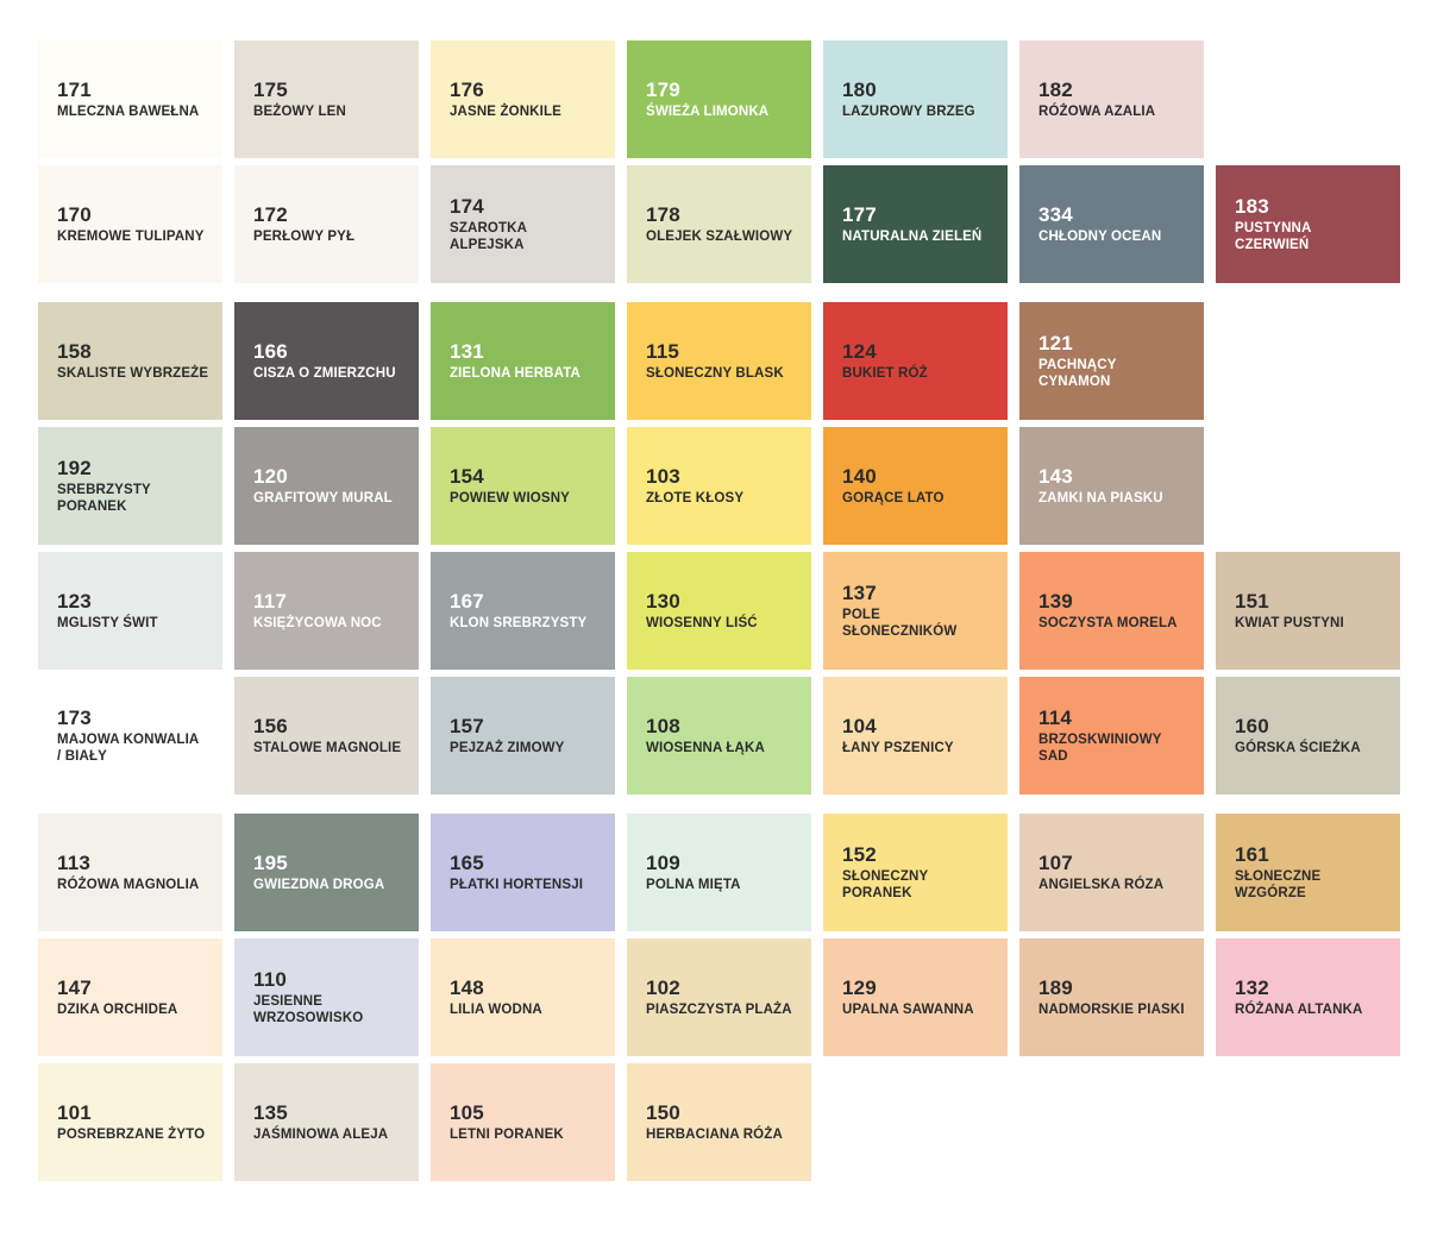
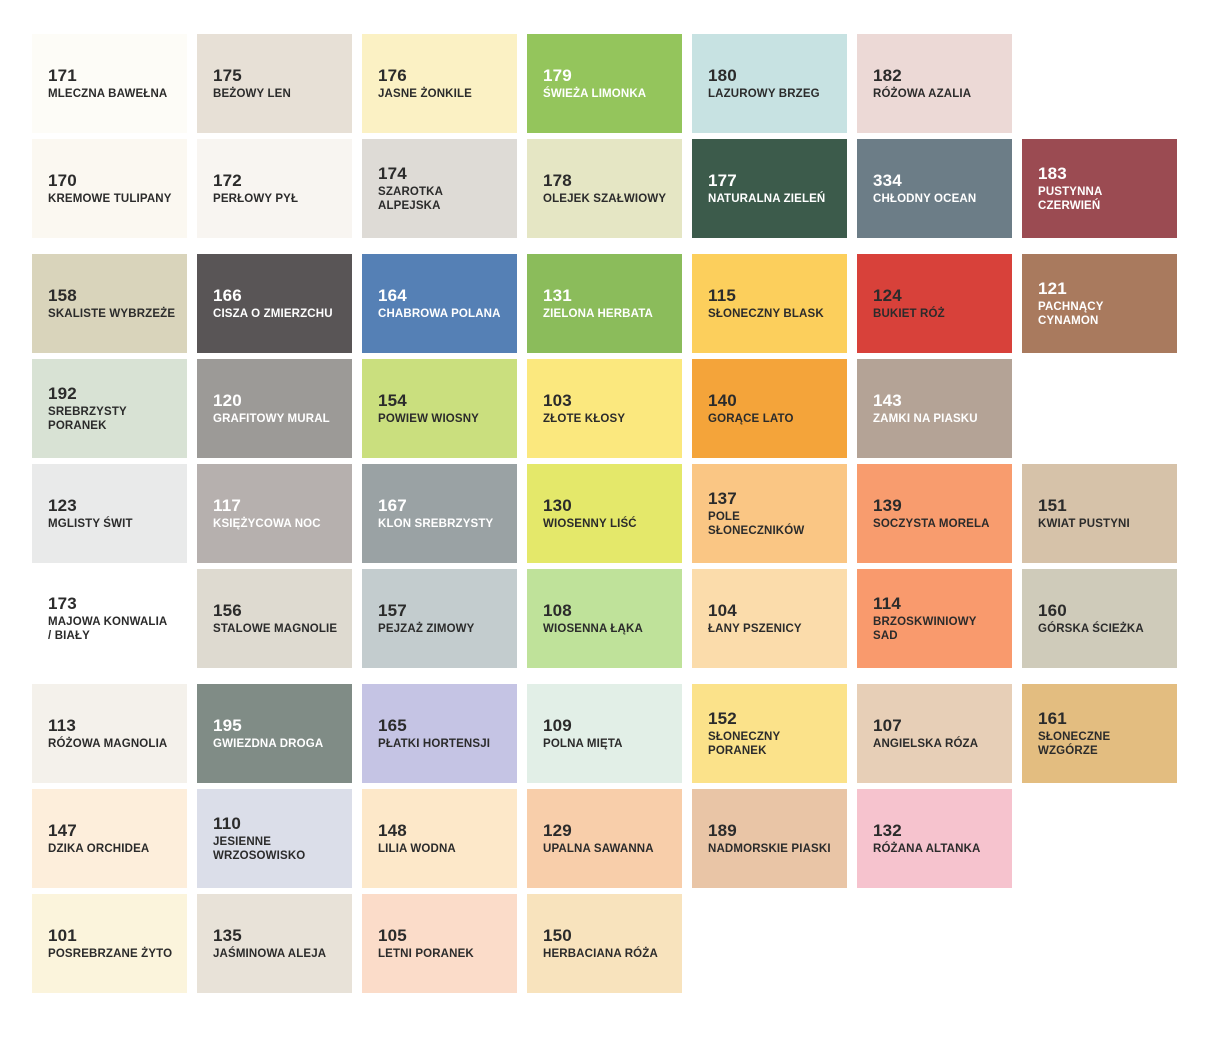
  171
  MLECZNA BAWEŁNA
  175
  BEŻOWY LEN
  176
  JASNE ŻONKILE
  179
  ŚWIEŻA LIMONKA
  180
  LAZUROWY BRZEG
  182
  RÓŻOWA AZALIA
  170
  KREMOWE TULIPANY
  172
  PERŁOWY PYŁ
  174
  SZAROTKA ALPEJSKA
  178
  OLEJEK SZAŁWIOWY
  177
  NATURALNA ZIELEŃ
  334
  CHŁODNY OCEAN
  183
  PUSTYNNA
  CZERWIEŃ
  158
  SKALISTE WYBRZEŻE
  166
  CISZA O ZMIERZCHU
+ 164
+ CHABROWA POLANA
  131
  ZIELONA HERBATA
  115
  SŁONECZNY BLASK
  124
  BUKIET RÓŻ
  121
  PACHNĄCY
  CYNAMON
  192
  SREBRZYSTY
  PORANEK
  120
  GRAFITOWY MURAL
  154
  POWIEW WIOSNY
  103
  ZŁOTE KŁOSY
  140
  GORĄCE LATO
  143
  ZAMKI NA PIASKU
  123
  MGLISTY ŚWIT
  117
  KSIĘŻYCOWA NOC
  167
  KLON SREBRZYSTY
  130
  WIOSENNY LIŚĆ
  137
  POLE
  SŁONECZNIKÓW
  139
  SOCZYSTA MORELA
  151
  KWIAT PUSTYNI
  173
  MAJOWA KONWALIA
  / BIAŁY
  156
  STALOWE MAGNOLIE
  157
  PEJZAŻ ZIMOWY
  108
  WIOSENNA ŁĄKA
  104
  ŁANY PSZENICY
  114
  BRZOSKWINIOWY
  SAD
  160
  GÓRSKA ŚCIEŻKA
  113
  RÓŻOWA MAGNOLIA
  195
  GWIEZDNA DROGA
  165
  PŁATKI HORTENSJI
  109
  POLNA MIĘTA
  152
  SŁONECZNY
  PORANEK
  107
  ANGIELSKA RÓZA
  161
  SŁONECZNE
  WZGÓRZE
  147
  DZIKA ORCHIDEA
  110
  JESIENNE
  WRZOSOWISKO
  148
  LILIA WODNA
- 102
- PIASZCZYSTA PLAŻA
  129
  UPALNA SAWANNA
  189
  NADMORSKIE PIASKI
  132
  RÓŻANA ALTANKA
  101
  POSREBRZANE ŻYTO
  135
  JAŚMINOWA ALEJA
  105
  LETNI PORANEK
  150
  HERBACIANA RÓŻA
